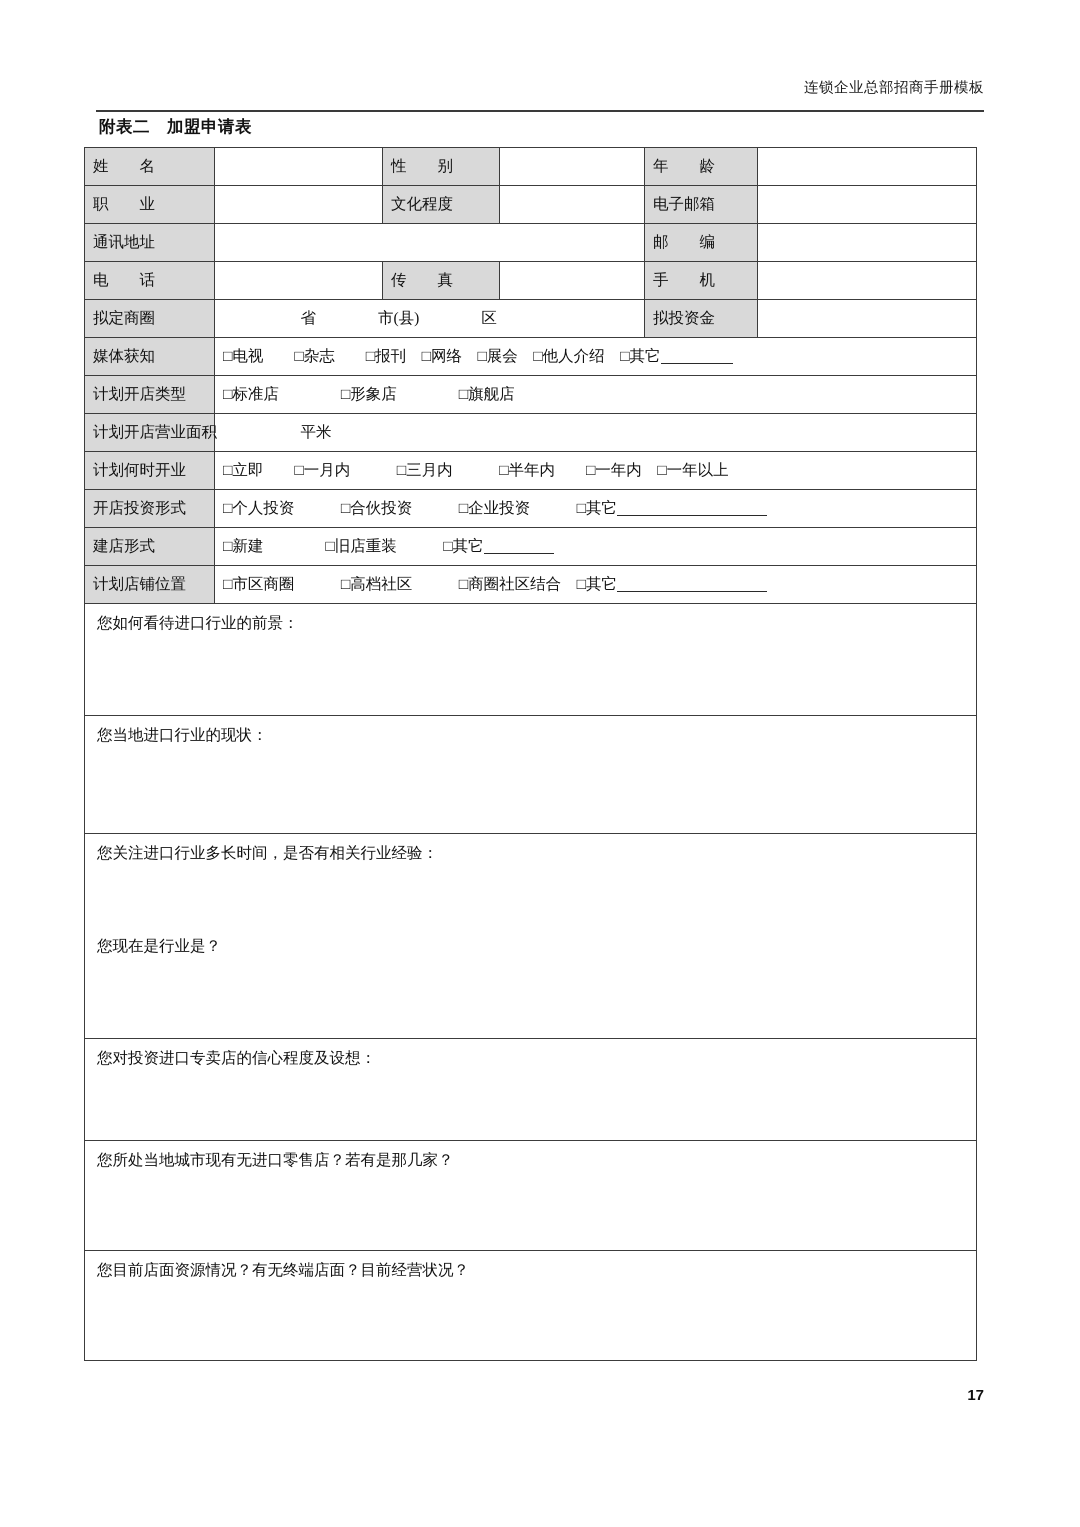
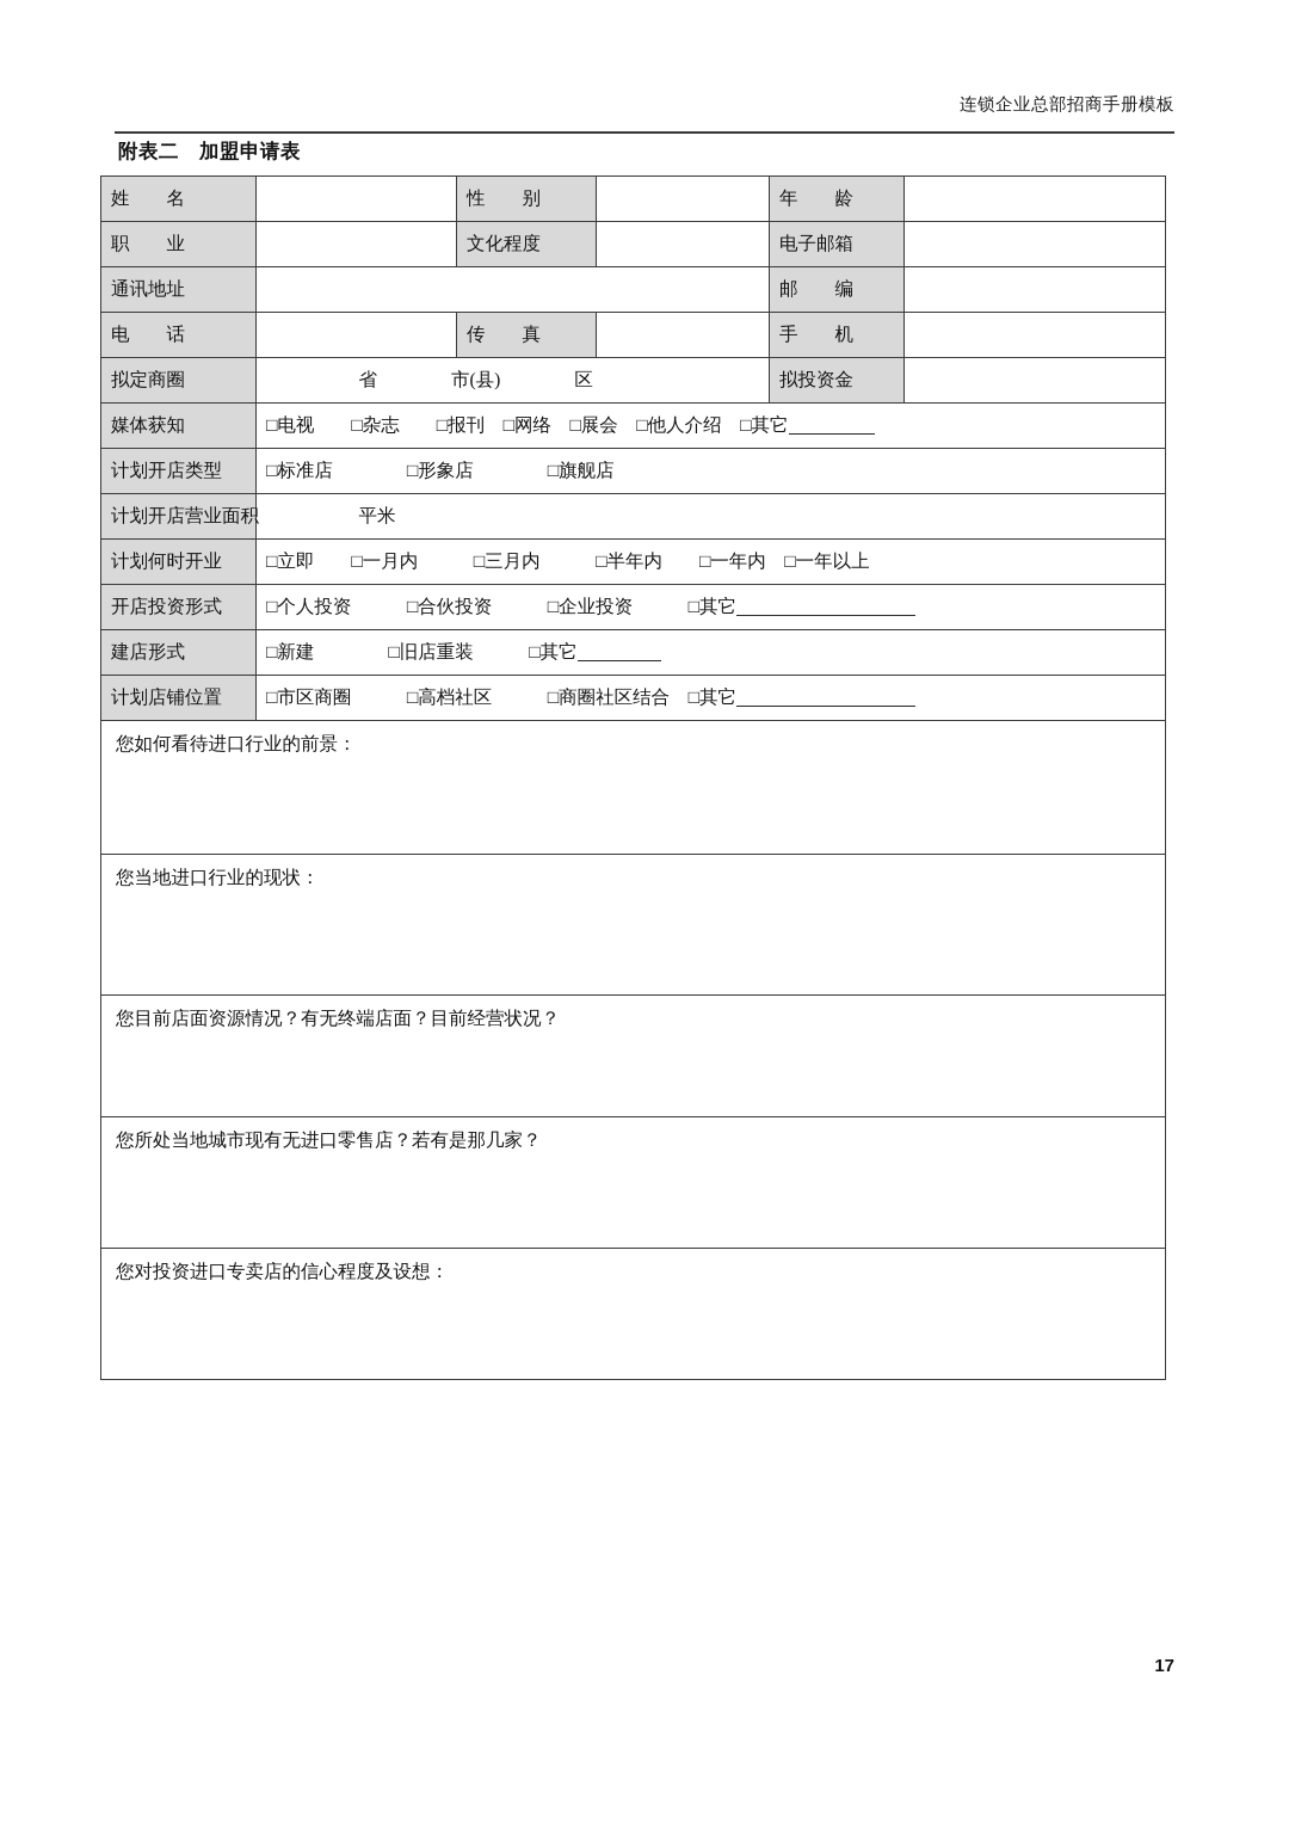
  连锁企业总部招商手册模板
  附表二 加盟申请表
  姓 名		性 别		年 龄
  职 业		文化程度		电子邮箱
  通讯地址		邮 编
  电 话		传 真		手 机
  拟定商圈	省 市(县) 区	拟投资金
  媒体获知	□电视 □杂志 □报刊 □网络 □展会 □他人介绍 □其它
  计划开店类型	□标准店 □形象店 □旗舰店
  计划开店营业面积	平米
  计划何时开业	□立即 □一月内 □三月内 □半年内 □一年内 □一年以上
  开店投资形式	□个人投资 □合伙投资 □企业投资 □其它
  建店形式	□新建 □旧店重装 □其它
  计划店铺位置	□市区商圈 □高档社区 □商圈社区结合 □其它
  您如何看待进口行业的前景：
  您当地进口行业的现状：
- 您关注进口行业多长时间，是否有相关行业经验：您现在是行业是？
- 您对投资进口专卖店的信心程度及设想：
+ 您目前店面资源情况？有无终端店面？目前经营状况？
  您所处当地城市现有无进口零售店？若有是那几家？
- 您目前店面资源情况？有无终端店面？目前经营状况？
+ 您对投资进口专卖店的信心程度及设想：
  17
